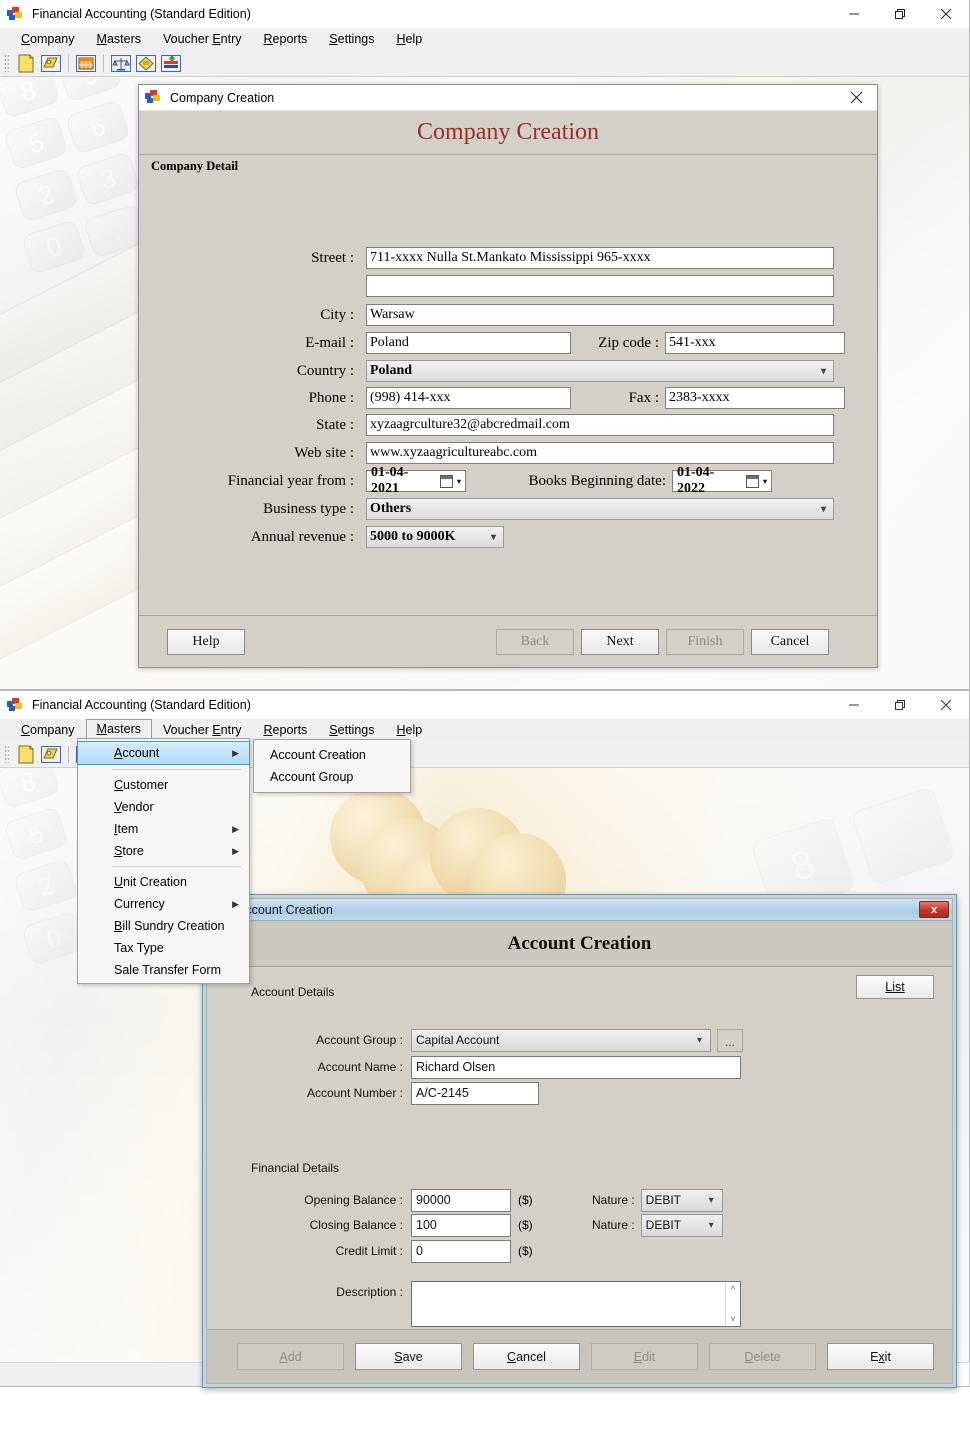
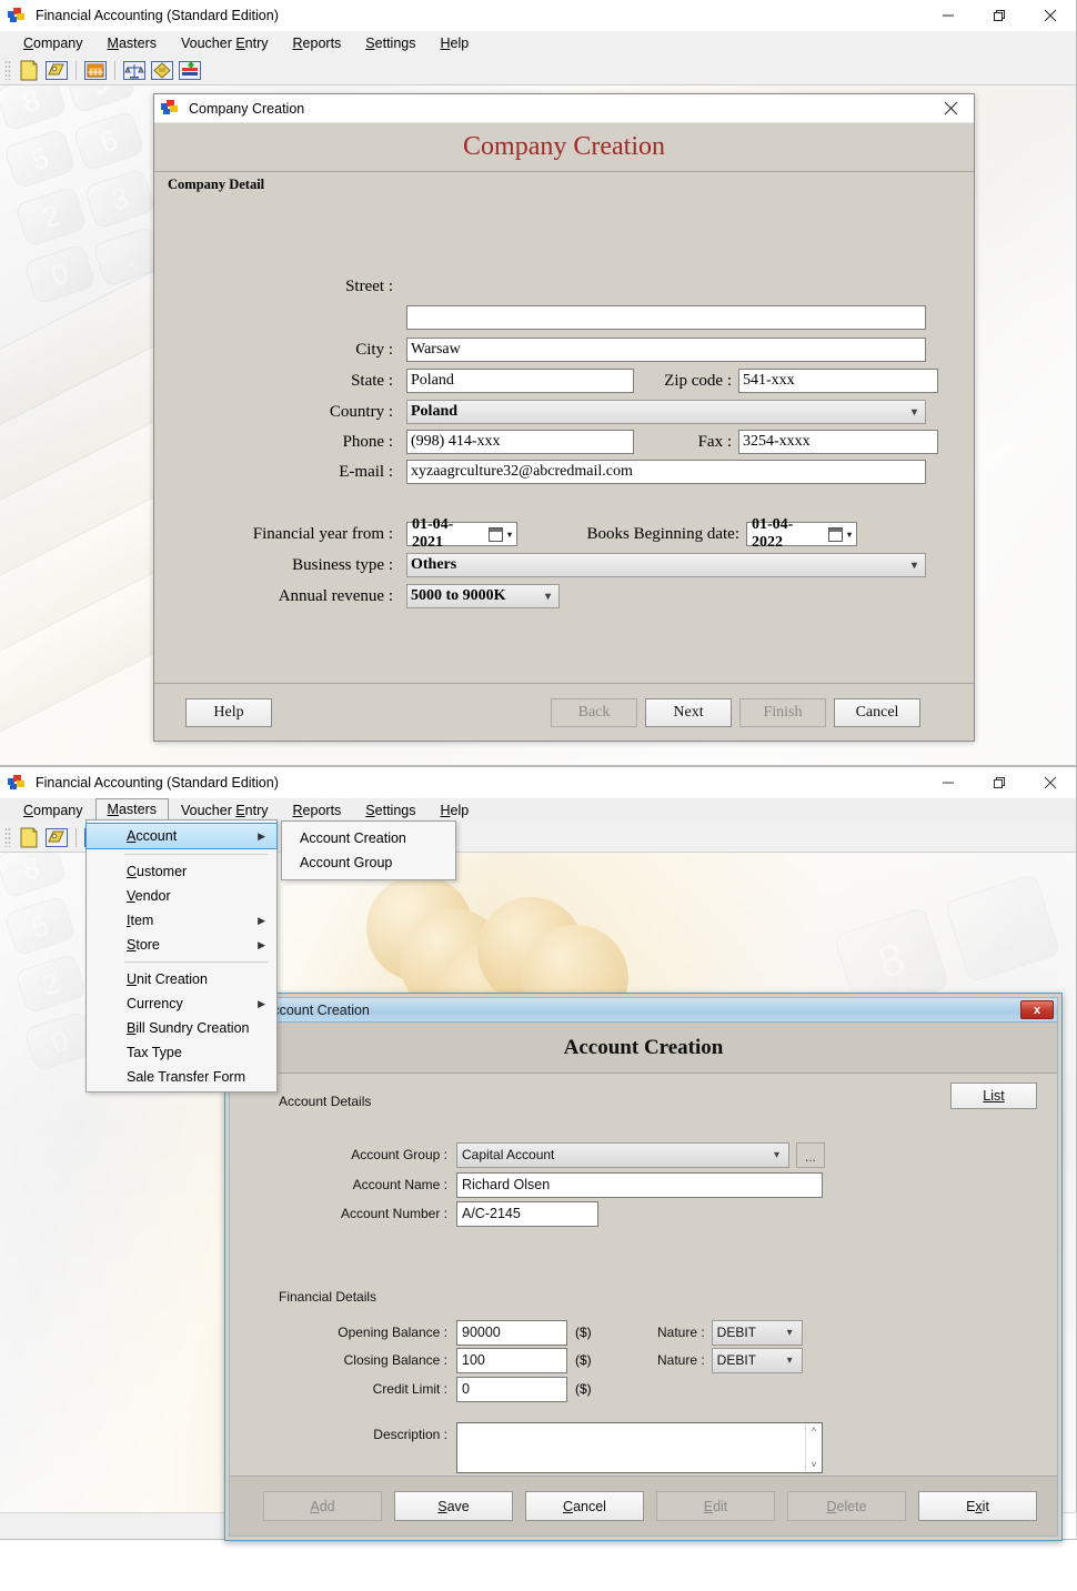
  Financial Accounting (Standard Edition)
  Company
  Masters
  Voucher Entry
  Reports
  Settings
  Help
  Company Creation
  Company Creation
  Company Detail
  Street :
- 711-xxxx Nulla St.Mankato Mississippi 965-xxxx
  City :
  Warsaw
- E-mail :
+ State :
  Poland
  Zip code :
  541-xxx
  Country :
  Poland
  ▾
  Phone :
  (998) 414-xxx
  Fax :
- 2383-xxxx
+ 3254-xxxx
- State :
+ E-mail :
  xyzaagrculture32@abcredmail.com
- Web site :
- www.xyzaagricultureabc.com
  Financial year from :
  01-04-2021
  ▾
  Books Beginning date:
  01-04-2022
  ▾
  Business type :
  Others
  ▾
  Annual revenue :
  5000 to 9000K
  ▾
  Help
  Back
  Next
  Finish
  Cancel
  Financial Accounting (Standard Edition)
  Company
  Masters
  Voucher Entry
  Reports
  Settings
  Help
  Account
  ▶
  Customer
  Vendor
  Item
  ▶
  Store
  ▶
  Unit Creation
  Currency
  ▶
  Bill Sundry Creation
  Tax Type
  Sale Transfer Form
  Account Creation
  Account Group
  count Creation
  x
  Account Creation
  List
  Account Details
  Account Group :
  Capital Account
  ▾
  ...
  Account Name :
  Richard Olsen
  Account Number :
  A/C-2145
  Financial Details
  Opening Balance :
  90000
  ($)
  Nature :
  DEBIT
  ▾
  Closing Balance :
  100
  ($)
  Nature :
  DEBIT
  ▾
  Credit Limit :
  0
  ($)
  Description :
  ^
  ˅
  Add
  Save
  Cancel
  Edit
  Delete
  Exit
